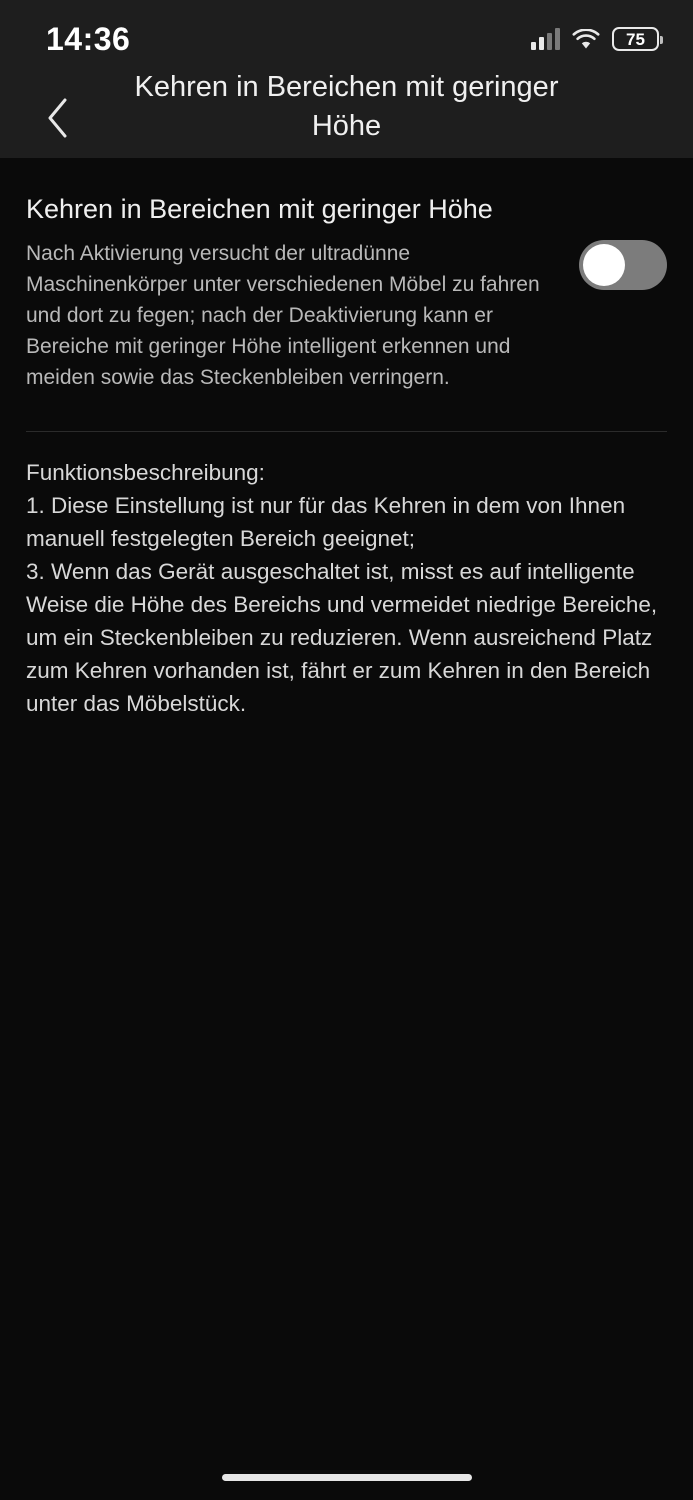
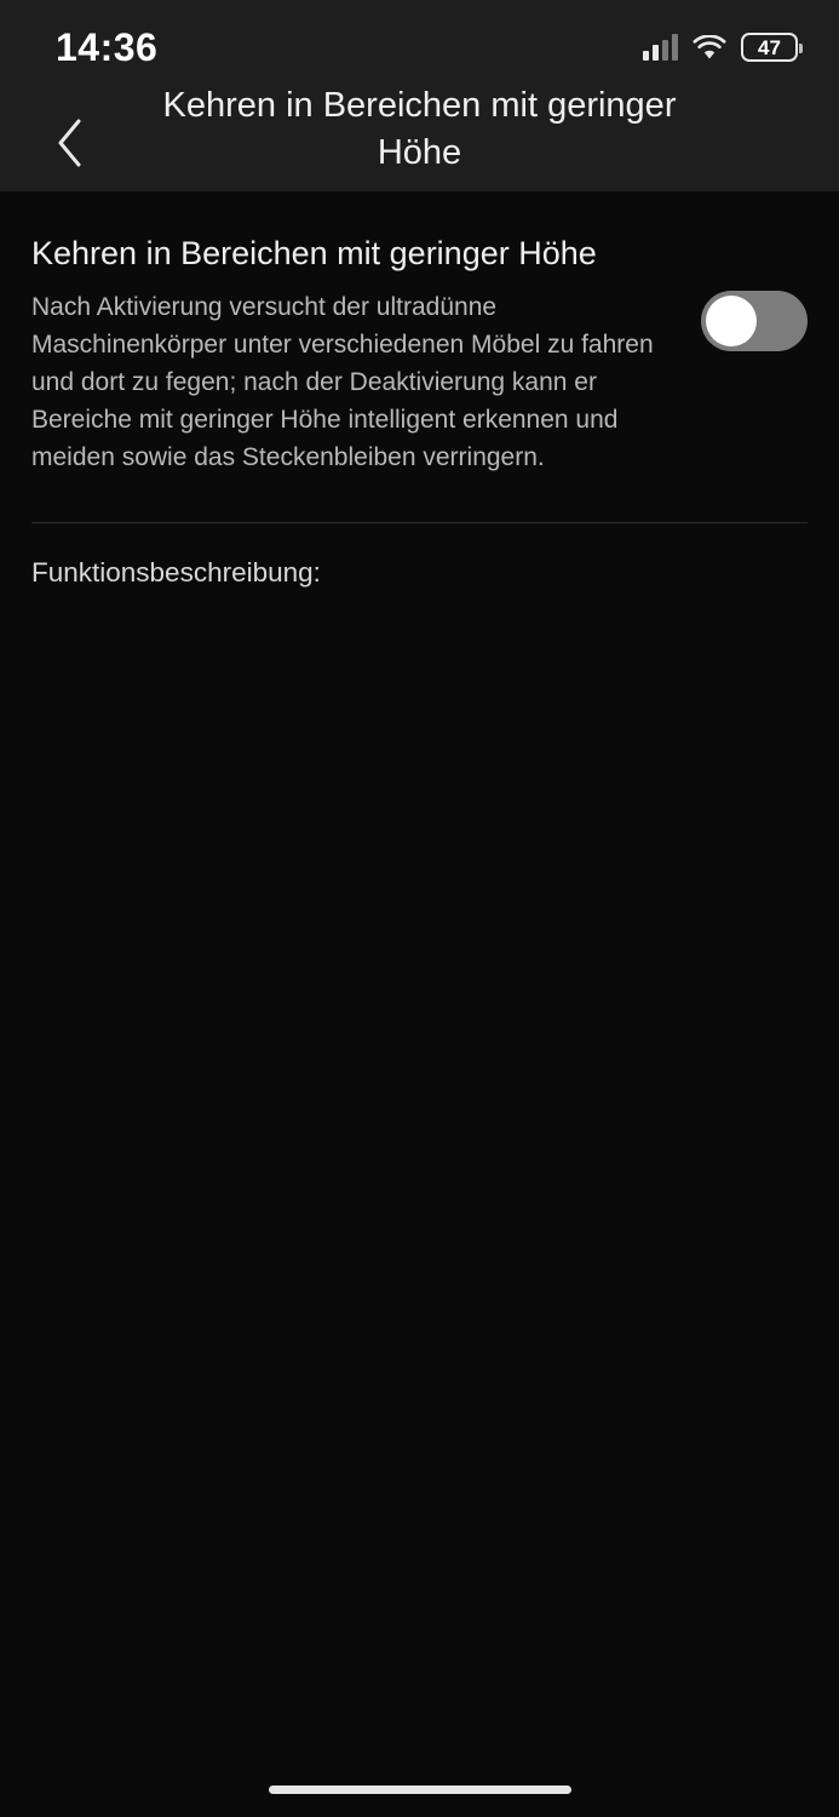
  14:36
- 75
+ 47
  Kehren in Bereichen mit geringer Höhe
  Kehren in Bereichen mit geringer Höhe
  Nach Aktivierung versucht der ultradünne Maschinenkörper unter verschiedenen Möbel zu fahren und dort zu fegen; nach der Deaktivierung kann er Bereiche mit geringer Höhe intelligent erkennen und meiden sowie das Steckenbleiben verringern.
  Funktionsbeschreibung:
- 1. Diese Einstellung ist nur für das Kehren in dem von Ihnen manuell festgelegten Bereich geeignet;
- 3. Wenn das Gerät ausgeschaltet ist, misst es auf intelligente Weise die Höhe des Bereichs und vermeidet niedrige Bereiche, um ein Steckenbleiben zu reduzieren. Wenn ausreichend Platz zum Kehren vorhanden ist, fährt er zum Kehren in den Bereich unter das Möbelstück.
